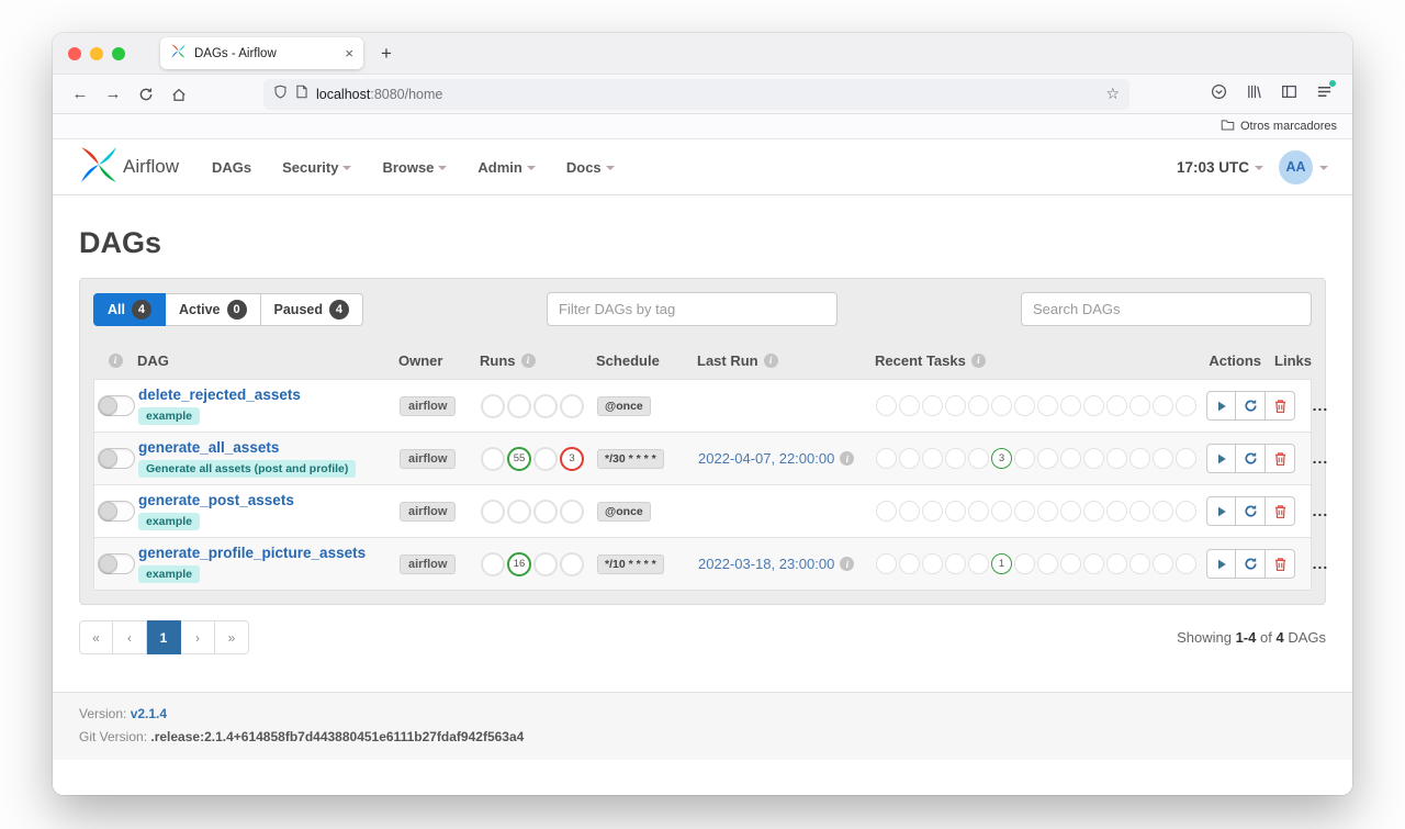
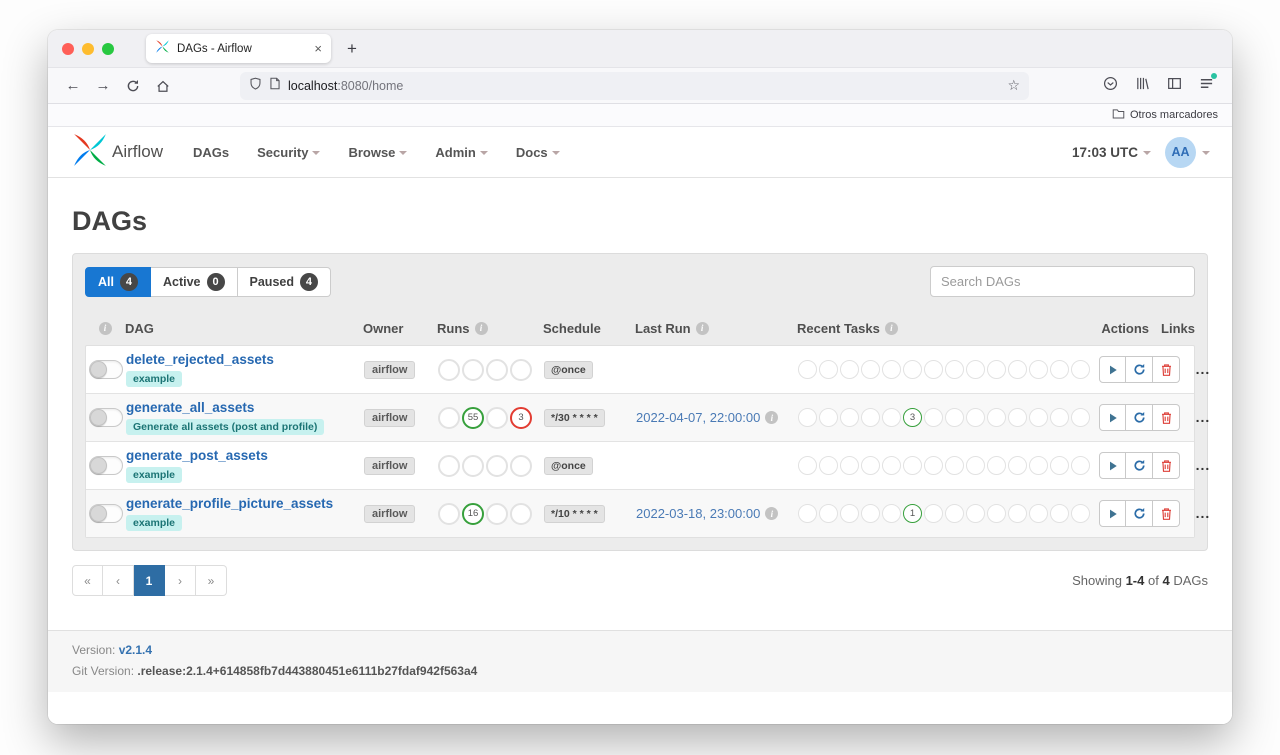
  DAGs - Airflow
  ×
  +
  ←
  →
  localhost:8080/home
  ☆
  Otros marcadores
  Airflow
  DAGs
  Security
  Browse
  Admin
  Docs
  17:03 UTC
  AA
  DAGs
  All
  4
  Active
  0
  Paused
  4
- Filter DAGs by tag
  Search DAGs
  DAG
  Owner
  Runs
  Schedule
  Last Run
  Recent Tasks
  Actions
  Links
  delete_rejected_assets
  example
  airflow
  @once
  ...
  generate_all_assets
  Generate all assets (post and profile)
  airflow
  55
  3
  */30 * * * *
  2022-04-07, 22:00:00
  3
  ...
  generate_post_assets
  example
  airflow
  @once
  ...
  generate_profile_picture_assets
  example
  airflow
  16
  */10 * * * *
  2022-03-18, 23:00:00
  1
  ...
  «
  ‹
  1
  ›
  »
  Showing 1-4 of 4 DAGs
  Version: v2.1.4
  Git Version: .release:2.1.4+614858fb7d443880451e6111b27fdaf942f563a4
